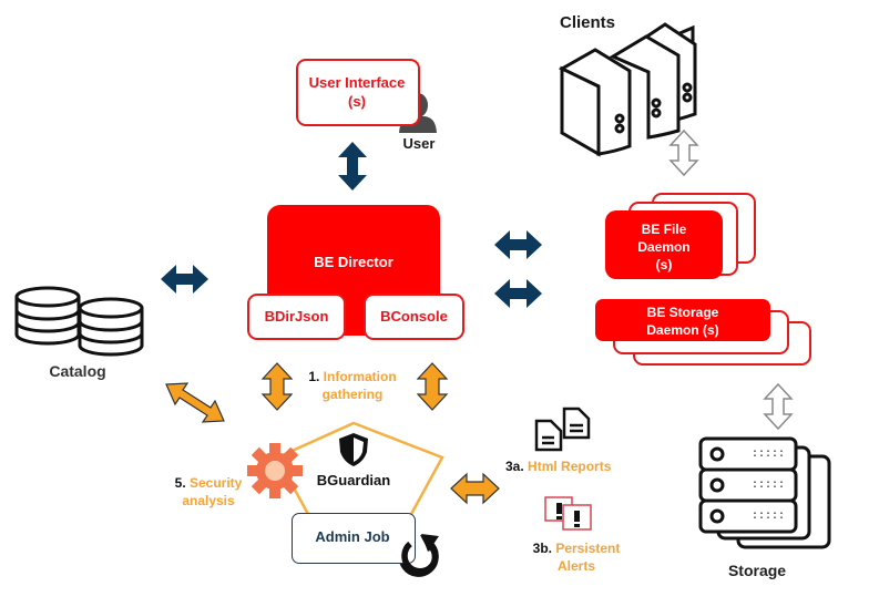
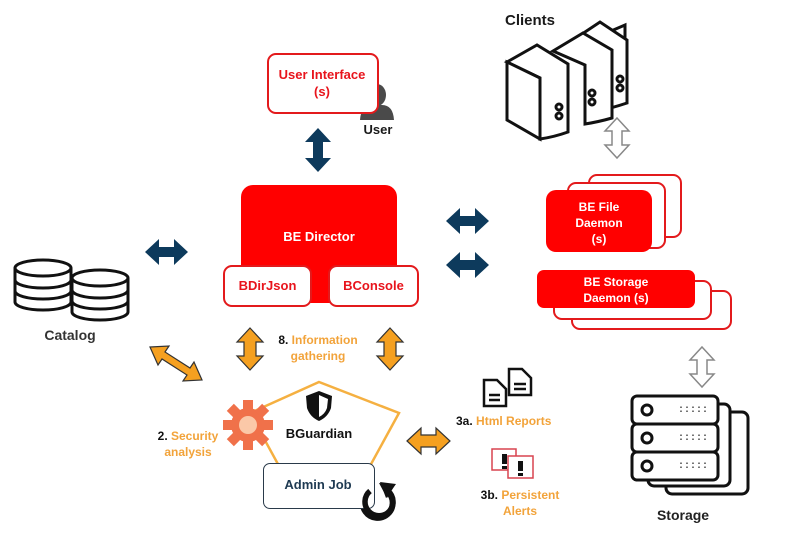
  :::::
  :::::
  :::::
  User Interface
  (s)
  User
  Clients
  BE Director
  BDirJson
  BConsole
  BE File
  Daemon
  (s)
  BE Storage
  Daemon (s)
  Catalog
- 1. Information
+ 8. Information
  gathering
- 5. Security
+ 2. Security
  analysis
  BGuardian
  Admin Job
  3a. Html Reports
  3b. Persistent
  Alerts
  Storage
